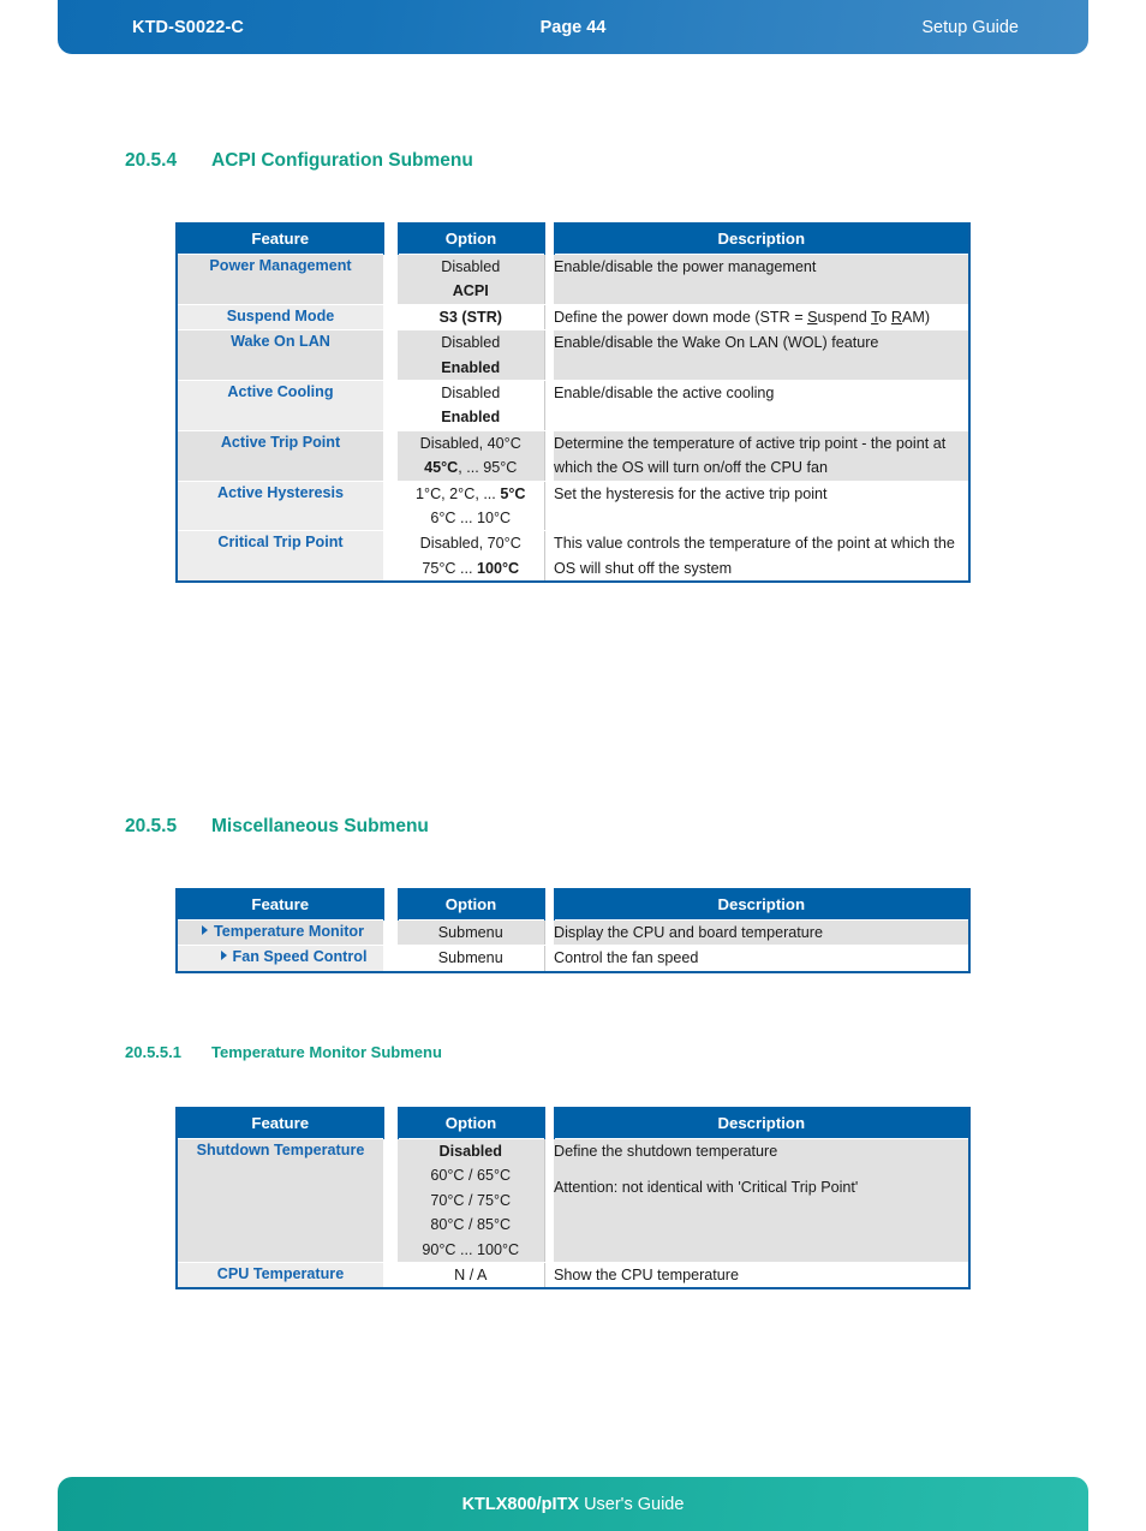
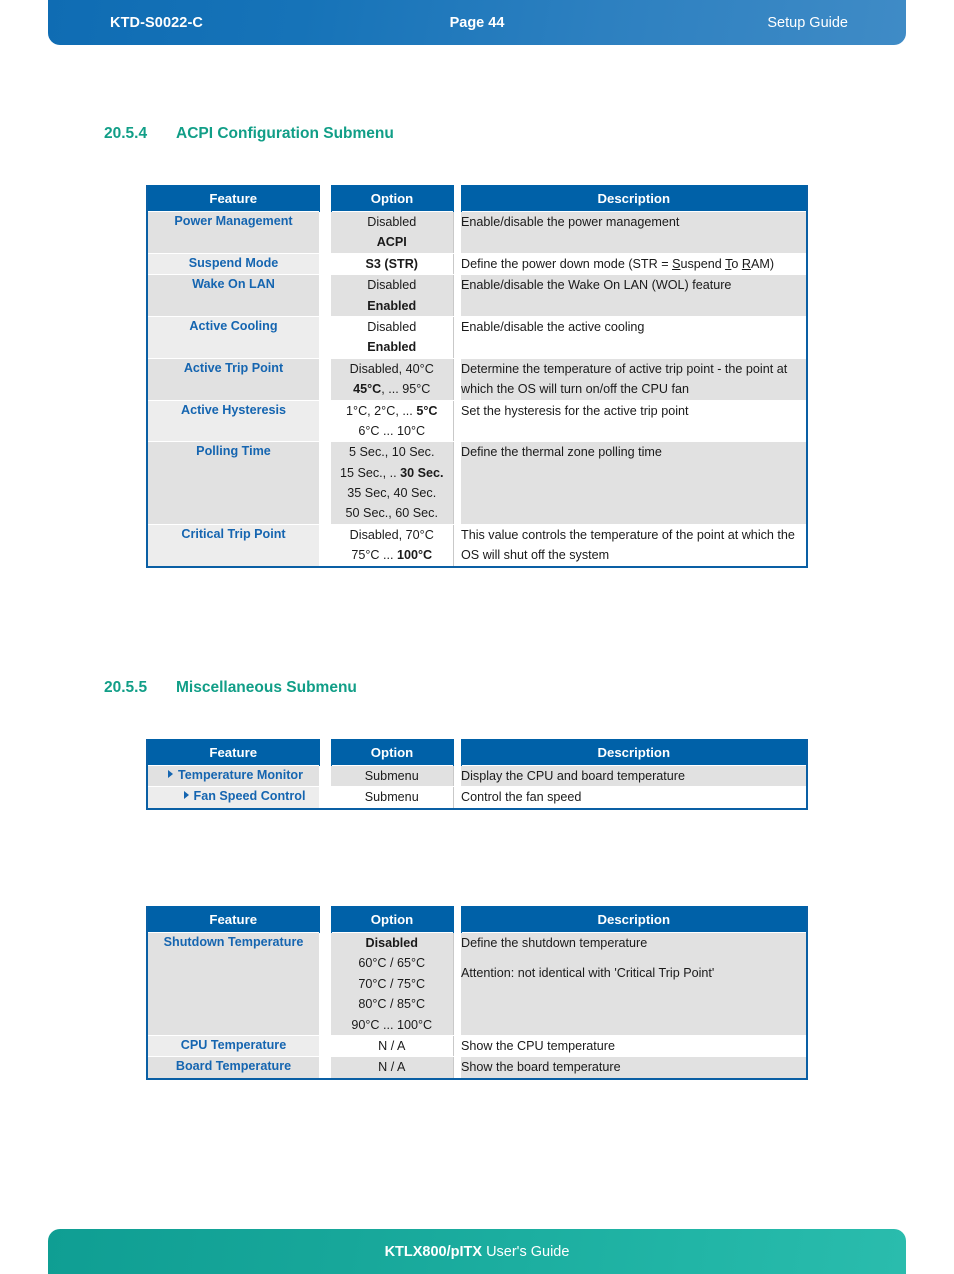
  KTD-S0022-C
  Page 44
  Setup Guide
  20.5.4
  ACPI Configuration Submenu
  Feature		Option		Description
  Power Management		DisabledACPI		Enable/disable the power management
  Suspend Mode		S3 (STR)		Define the power down mode (STR = Suspend To RAM)
  Wake On LAN		DisabledEnabled		Enable/disable the Wake On LAN (WOL) feature
  Active Cooling		DisabledEnabled		Enable/disable the active cooling
  Active Trip Point		Disabled, 40°C45°C, ... 95°C		Determine the temperature of active trip point - the point at which the OS will turn on/off the CPU fan
  Active Hysteresis		1°C, 2°C, ... 5°C6°C ... 10°C		Set the hysteresis for the active trip point
+ Polling Time		5 Sec., 10 Sec.15 Sec., .. 30 Sec.35 Sec, 40 Sec.50 Sec., 60 Sec.		Define the thermal zone polling time
  Critical Trip Point		Disabled, 70°C75°C ... 100°C		This value controls the temperature of the point at which the OS will shut off the system
  20.5.5
  Miscellaneous Submenu
  Feature		Option		Description
  Temperature Monitor		Submenu		Display the CPU and board temperature
  Fan Speed Control		Submenu		Control the fan speed
- 20.5.5.1
- Temperature Monitor Submenu
  Feature		Option		Description
  Shutdown Temperature		Disabled60°C / 65°C70°C / 75°C80°C / 85°C90°C ... 100°C		Define the shutdown temperatureAttention: not identical with 'Critical Trip Point'
  CPU Temperature		N / A		Show the CPU temperature
+ Board Temperature		N / A		Show the board temperature
  KTLX800/pITX
  User's Guide
